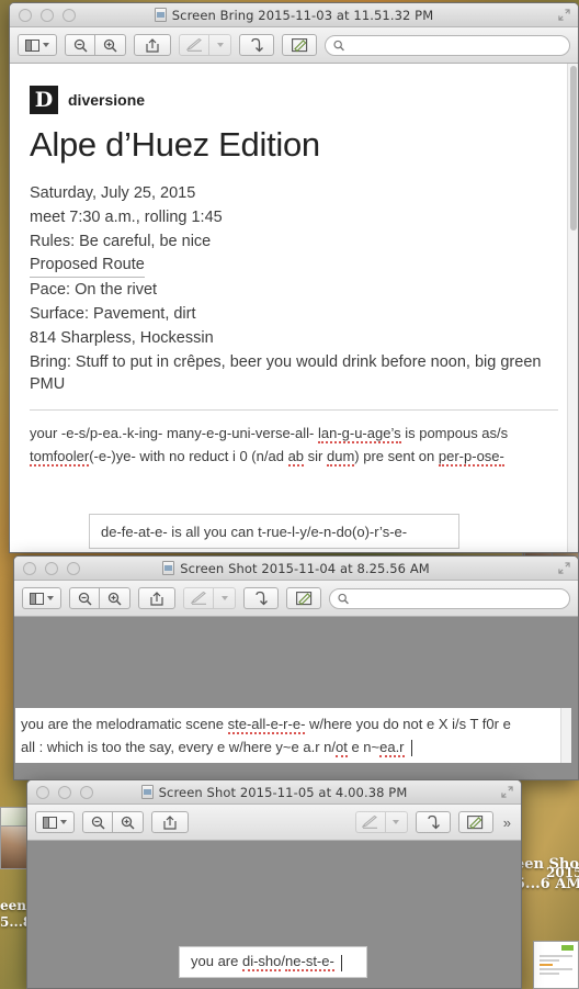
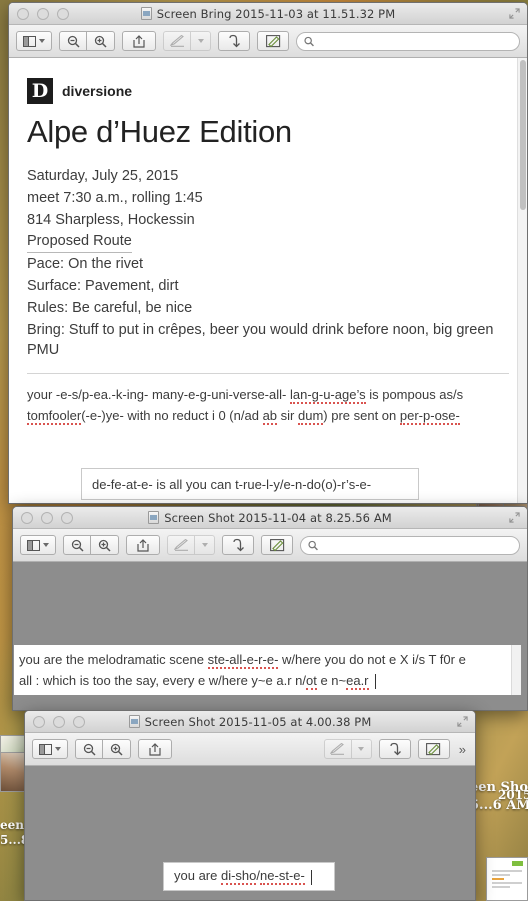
  5...
  en Sho
  ...6 AM
  2015
  Screen Bring 2015-11-03 at 11.51.32 PM
  D
  diversione
  Alpe d’Huez Edition
  Saturday, July 25, 2015
  meet 7:30 a.m., rolling 1:45
- Rules: Be careful, be nice
+ 814 Sharpless, Hockessin
  Proposed Route
  Pace: On the rivet
  Surface: Pavement, dirt
- 814 Sharpless, Hockessin
+ Rules: Be careful, be nice
  Bring: Stuff to put in crêpes, beer you would drink before noon, big green PMU
  your -e-s/p-ea.-k-ing- many-e-g-uni-verse-all- lan-g-u-age’s is pompous as/s
  tomfooler(-e-)ye- with no reduct i 0 (n/ad ab sir dum) pre sent on per-p-ose-
  de-fe-at-e- is all you can t-rue-l-y/e-n-do(o)-r’s-e-
  Screen Shot 2015-11-04 at 8.25.56 AM
  you are the melodramatic scene ste-all-e-r-e- w/here you do not e X i/s T f0r e
  all : which is too the say, every e w/here y~e a.r n/ot e n~ea.r
  Screen Shot 2015-11-05 at 4.00.38 PM
  »
  you are di-sho/ne-st-e-
